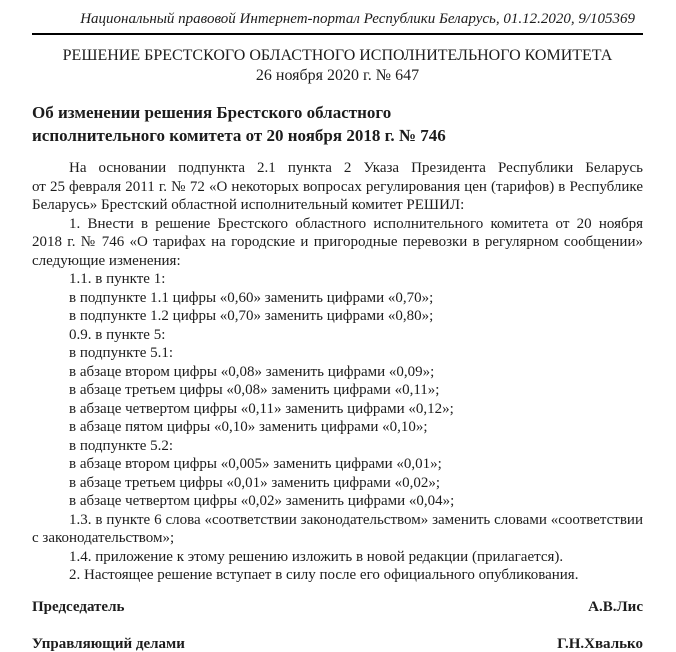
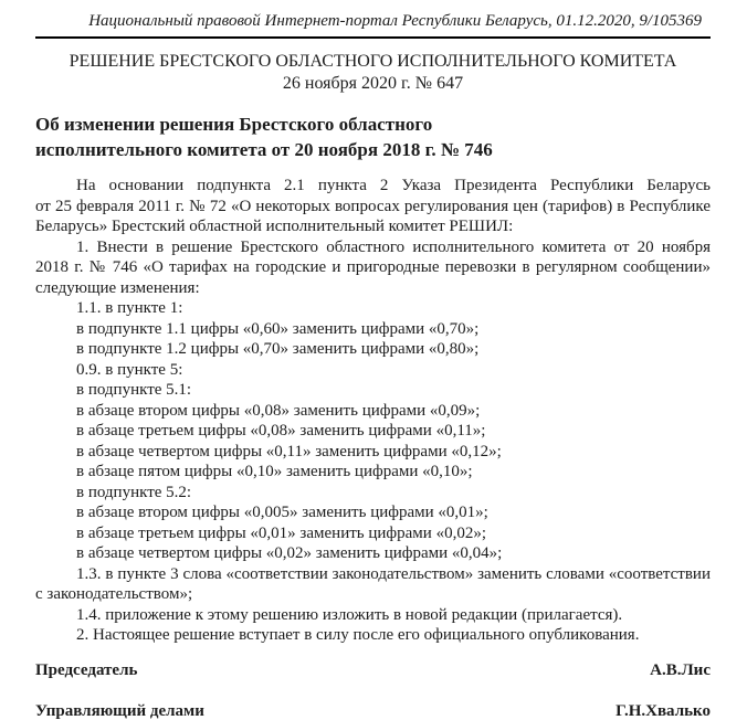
  Национальный правовой Интернет-портал Республики Беларусь, 01.12.2020, 9/105369
  РЕШЕНИЕ БРЕСТСКОГО ОБЛАСТНОГО ИСПОЛНИТЕЛЬНОГО КОМИТЕТА
  26 ноября 2020 г. № 647
  Об изменении решения Брестского областного
  исполнительного комитета от 20 ноября 2018 г. № 746
  На основании подпункта 2.1 пункта 2 Указа Президента Республики Беларусь от 25 февраля 2011 г. № 72 «О некоторых вопросах регулирования цен (тарифов) в Республике Беларусь» Брестский областной исполнительный комитет РЕШИЛ:
  1. Внести в решение Брестского областного исполнительного комитета от 20 ноября 2018 г. № 746 «О тарифах на городские и пригородные перевозки в регулярном сообщении» следующие изменения:
  1.1. в пункте 1:
  в подпункте 1.1 цифры «0,60» заменить цифрами «0,70»;
  в подпункте 1.2 цифры «0,70» заменить цифрами «0,80»;
  0.9. в пункте 5:
  в подпункте 5.1:
  в абзаце втором цифры «0,08» заменить цифрами «0,09»;
  в абзаце третьем цифры «0,08» заменить цифрами «0,11»;
  в абзаце четвертом цифры «0,11» заменить цифрами «0,12»;
  в абзаце пятом цифры «0,10» заменить цифрами «0,10»;
  в подпункте 5.2:
  в абзаце втором цифры «0,005» заменить цифрами «0,01»;
  в абзаце третьем цифры «0,01» заменить цифрами «0,02»;
  в абзаце четвертом цифры «0,02» заменить цифрами «0,04»;
- 1.3. в пункте 6 слова «соответствии законодательством» заменить словами «соответствии с законодательством»;
+ 1.3. в пункте 3 слова «соответствии законодательством» заменить словами «соответствии с законодательством»;
  1.4. приложение к этому решению изложить в новой редакции (прилагается).
  2. Настоящее решение вступает в силу после его официального опубликования.
  Председатель
  А.В.Лис
  Управляющий делами
  Г.Н.Хвалько
